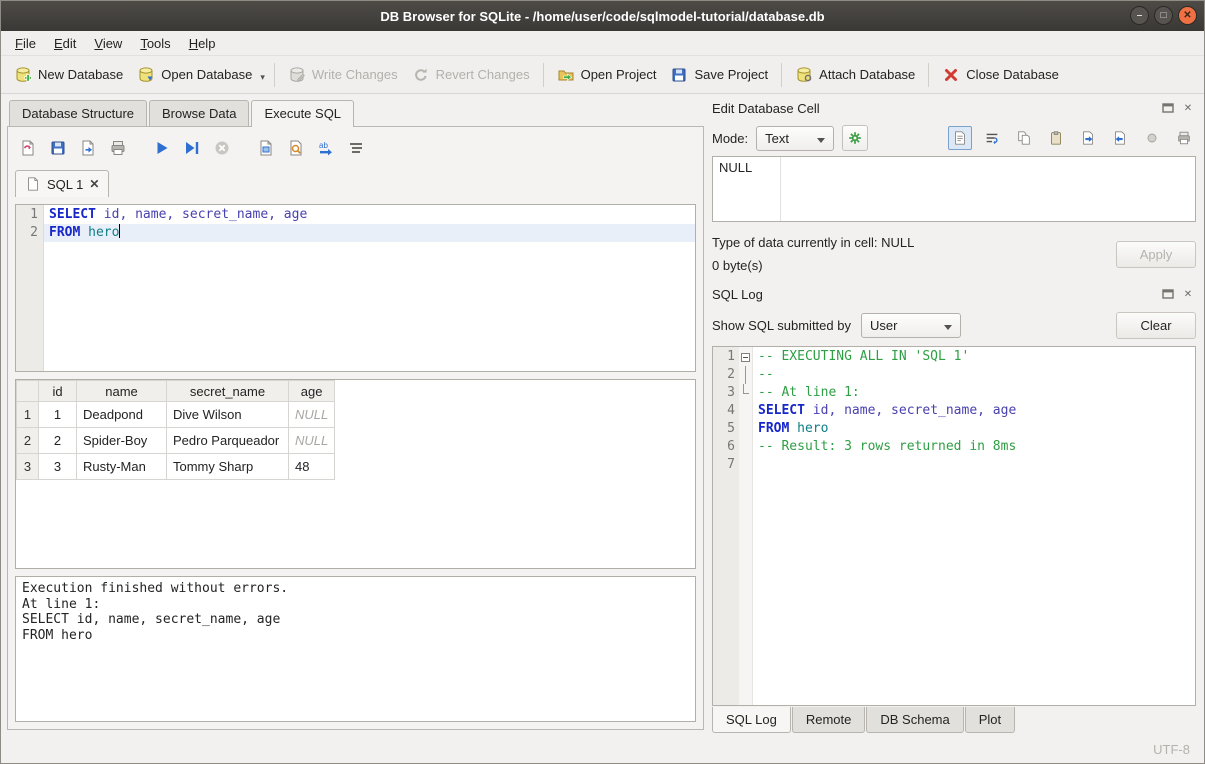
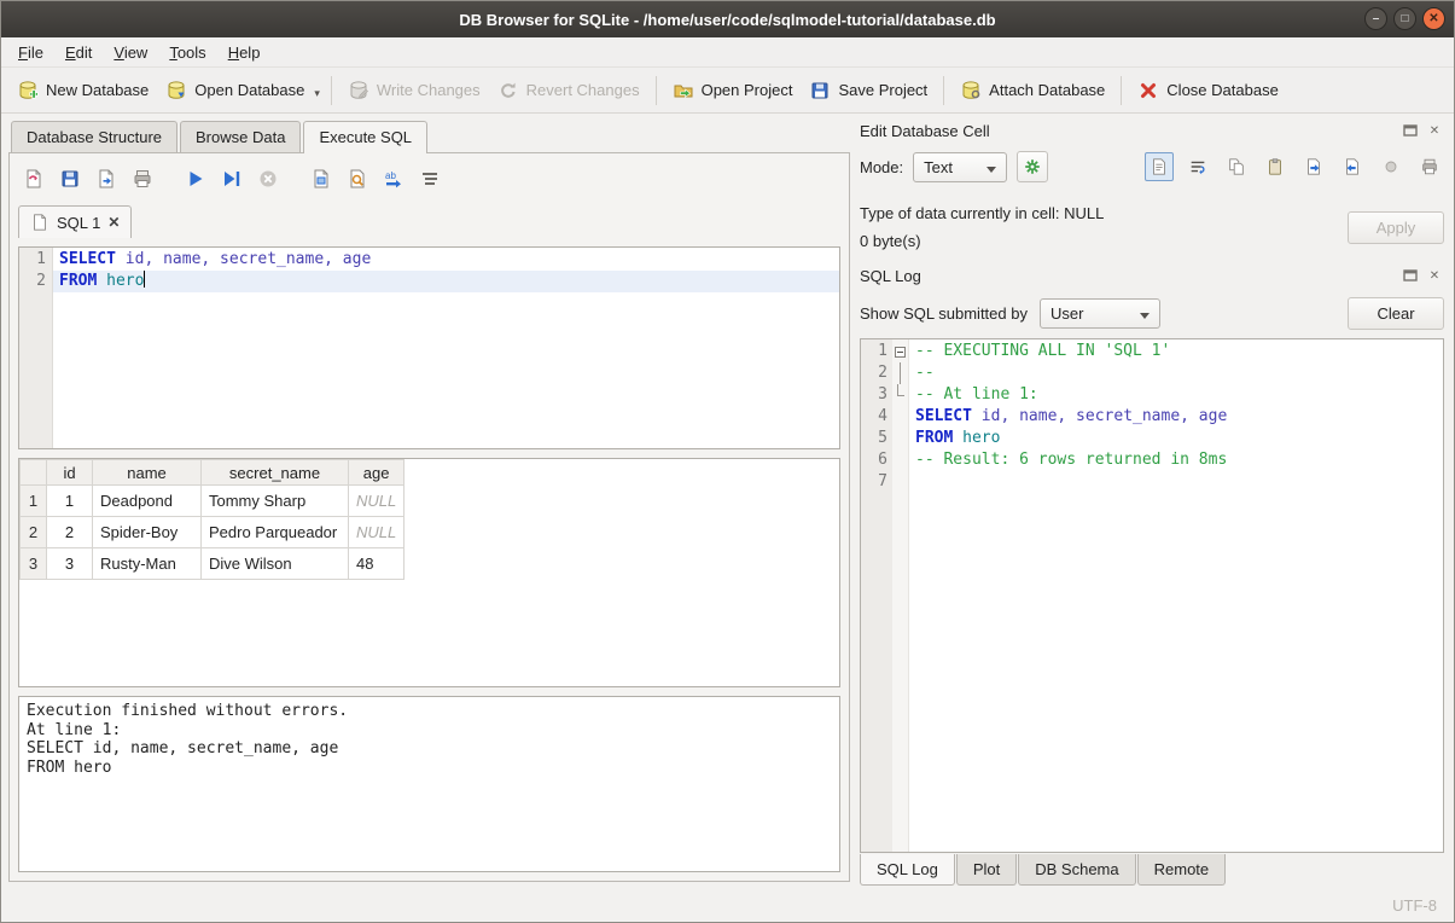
  DB Browser for SQLite - /home/user/code/sqlmodel-tutorial/database.db
  –
  □
  ✕
  File
  Edit
  View
  Tools
  Help
  New Database
  Open Database
  ▾
  Write Changes
  Revert Changes
  Open Project
  Save Project
  Attach Database
  Close Database
  Database Structure
  Browse Data
  Execute SQL
  ab
  SQL 1
  ✕
  1
  2
  SELECT id, name, secret_name, age
  FROM hero
  	id	name	secret_name	age
- 1	1	Deadpond	Dive Wilson	NULL
+ 1	1	Deadpond	Tommy Sharp	NULL
  2	2	Spider-Boy	Pedro Parqueador	NULL
- 3	3	Rusty-Man	Tommy Sharp	48
+ 3	3	Rusty-Man	Dive Wilson	48
  Execution finished without errors.
  At line 1:
  SELECT id, name, secret_name, age
  FROM hero
  Edit Database Cell
  ✕
  Mode:
  Text
- NULL
  Type of data currently in cell: NULL
  0 byte(s)
  Apply
  SQL Log
  ✕
  Show SQL submitted by
  User
  Clear
  1
  2
  3
  4
  5
  6
  7
  -- EXECUTING ALL IN 'SQL 1'
  --
  -- At line 1:
  SELECT id, name, secret_name, age
  FROM hero
- -- Result: 3 rows returned in 8ms
+ -- Result: 6 rows returned in 8ms
  SQL Log
- Remote
+ Plot
  DB Schema
- Plot
+ Remote
  UTF-8
